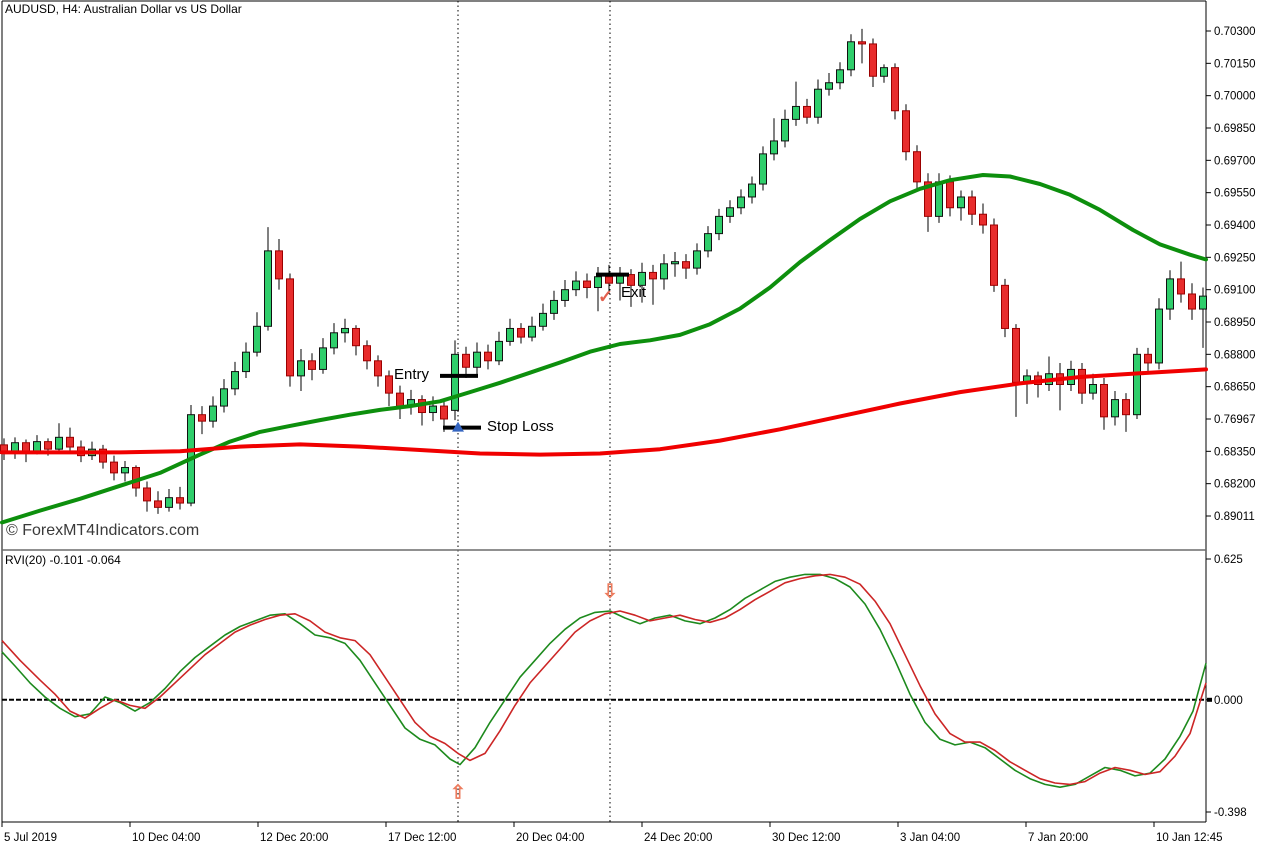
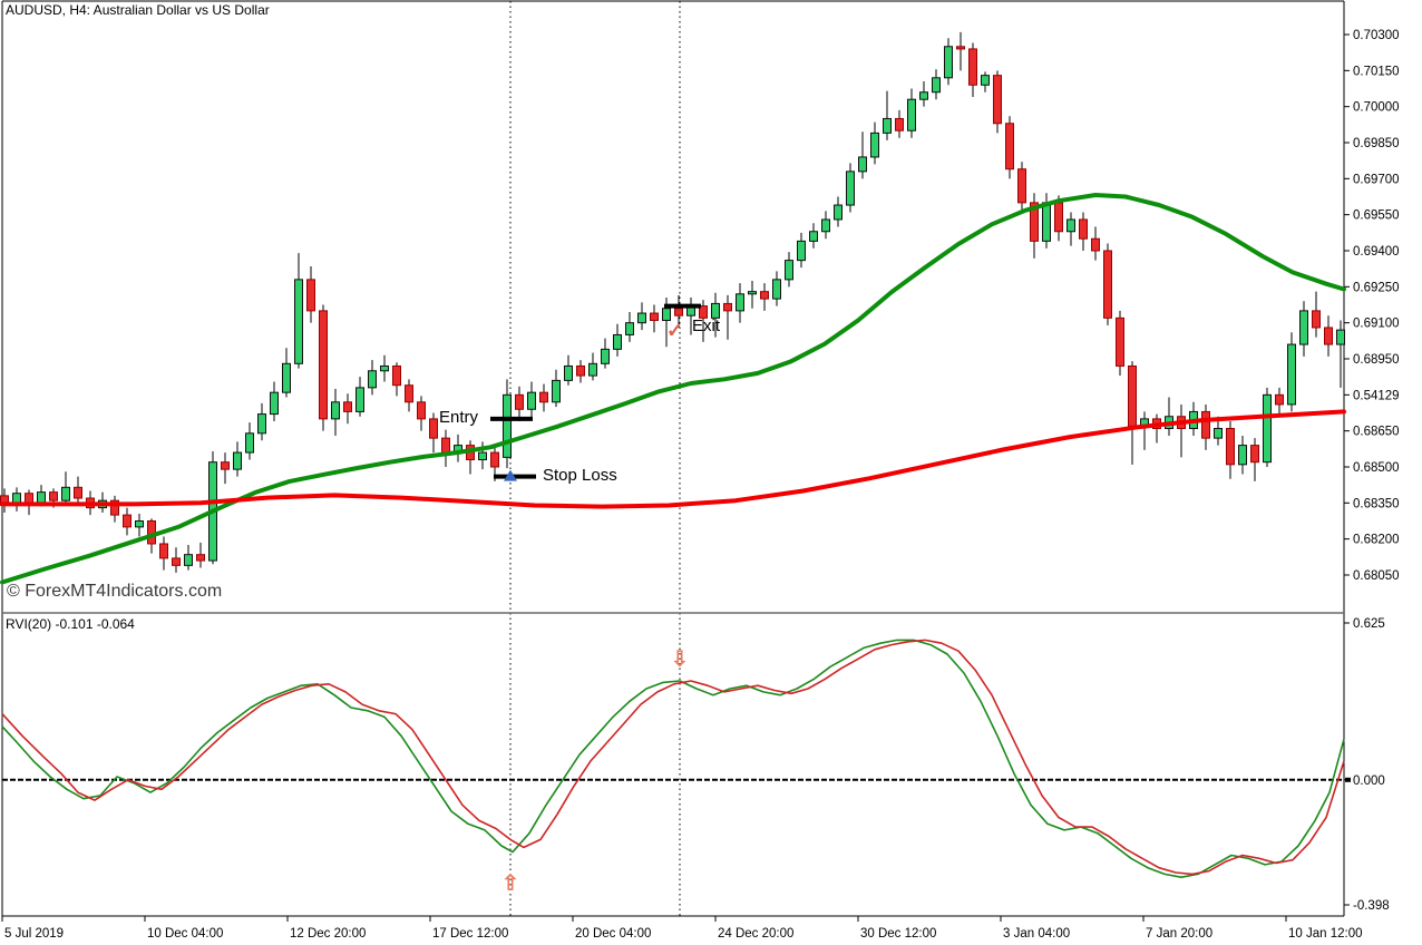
  0.70300
  0.70150
  0.70000
  0.69850
  0.69700
  0.69550
  0.69400
  0.69250
  0.69100
  0.68950
- 0.68800
+ 0.54129
  0.68650
- 0.76967
+ 0.68500
  0.68350
  0.68200
- 0.89011
+ 0.68050
  5 Jul 2019
  10 Dec 04:00
  12 Dec 20:00
  17 Dec 12:00
  20 Dec 04:00
  24 Dec 20:00
  30 Dec 12:00
  3 Jan 04:00
  7 Jan 20:00
- 10 Jan 12:45
+ 10 Jan 12:00
  ✓
  0.625
  0.000
  -0.398
  ⇧
  ⇩
  AUDUSD, H4: Australian Dollar vs US Dollar
  © ForexMT4Indicators.com
  RVI(20) -0.101 -0.064
  Entry
  Stop Loss
  Exit
